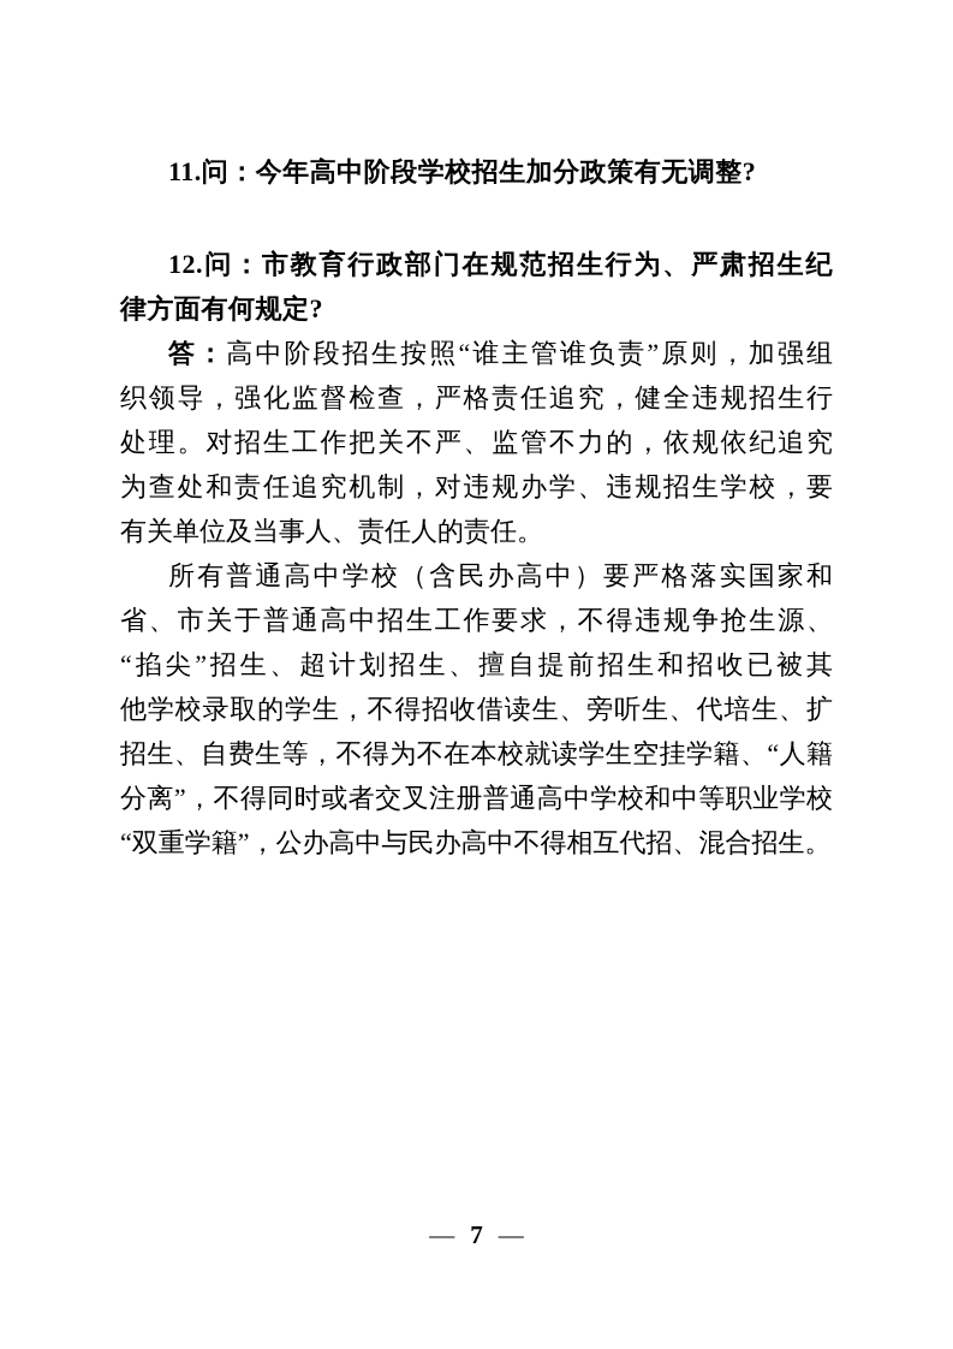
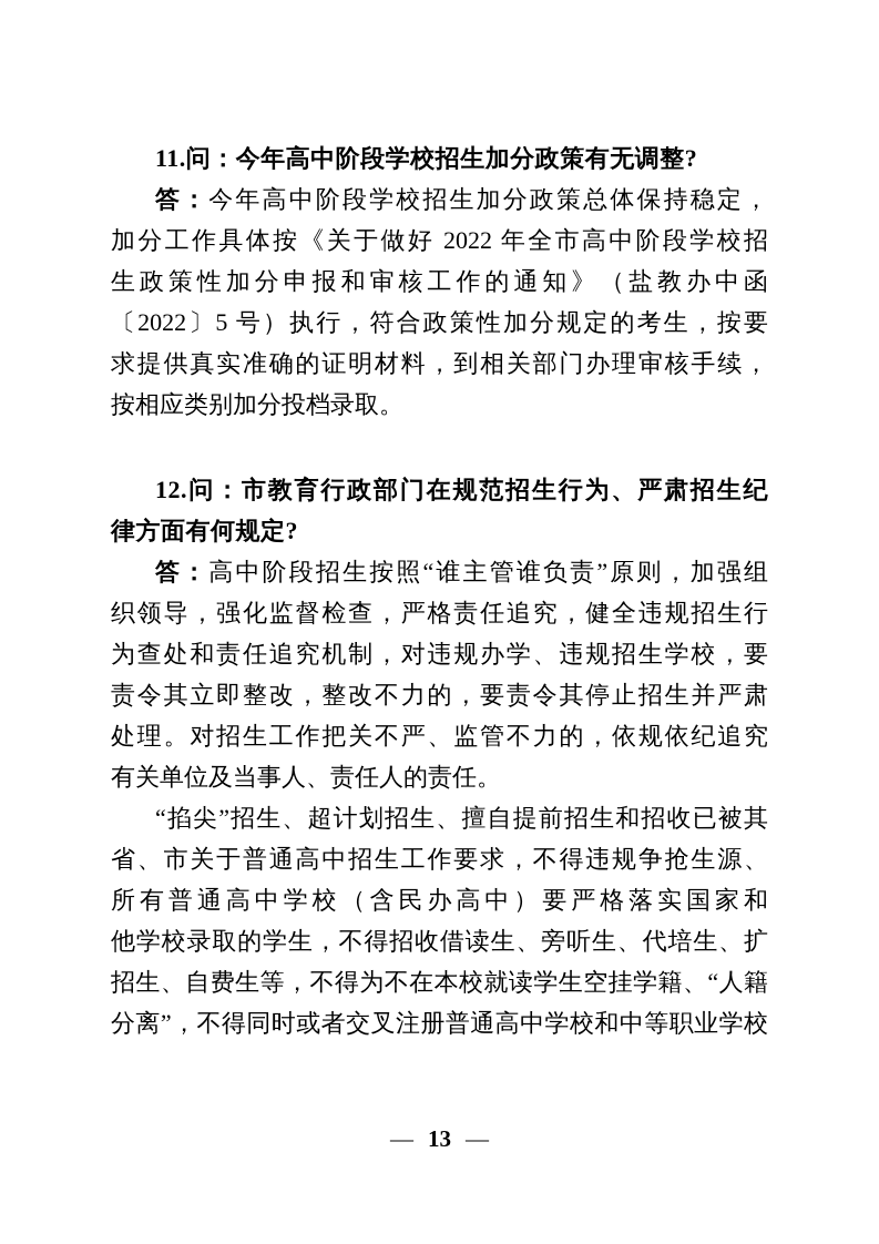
  11.问：今年高中阶段学校招生加分政策有无调整?
+ 答：今年高中阶段学校招生加分政策总体保持稳定，
+ 加分工作具体按《关于做好 2022 年全市高中阶段学校招
+ 生政策性加分申报和审核工作的通知》（盐教办中函
+ 〔2022〕5 号）执行，符合政策性加分规定的考生，按要
+ 求提供真实准确的证明材料，到相关部门办理审核手续，
+ 按相应类别加分投档录取。
  12.问：市教育行政部门在规范招生行为、严肃招生纪
  律方面有何规定?
  答：高中阶段招生按照“谁主管谁负责”原则，加强组
  织领导，强化监督检查，严格责任追究，健全违规招生行
- 处理。对招生工作把关不严、监管不力的，依规依纪追究
+ 为查处和责任追究机制，对违规办学、违规招生学校，要
+ 责令其立即整改，整改不力的，要责令其停止招生并严肃
- 为查处和责任追究机制，对违规办学、违规招生学校，要
+ 处理。对招生工作把关不严、监管不力的，依规依纪追究
  有关单位及当事人、责任人的责任。
- 所有普通高中学校（含民办高中）要严格落实国家和
+ “掐尖”招生、超计划招生、擅自提前招生和招收已被其
  省、市关于普通高中招生工作要求，不得违规争抢生源、
- “掐尖”招生、超计划招生、擅自提前招生和招收已被其
+ 所有普通高中学校（含民办高中）要严格落实国家和
  他学校录取的学生，不得招收借读生、旁听生、代培生、扩
  招生、自费生等，不得为不在本校就读学生空挂学籍、“人籍
  分离”，不得同时或者交叉注册普通高中学校和中等职业学校
- “双重学籍”，公办高中与民办高中不得相互代招、混合招生。
- — 7 —
+ — 13 —
